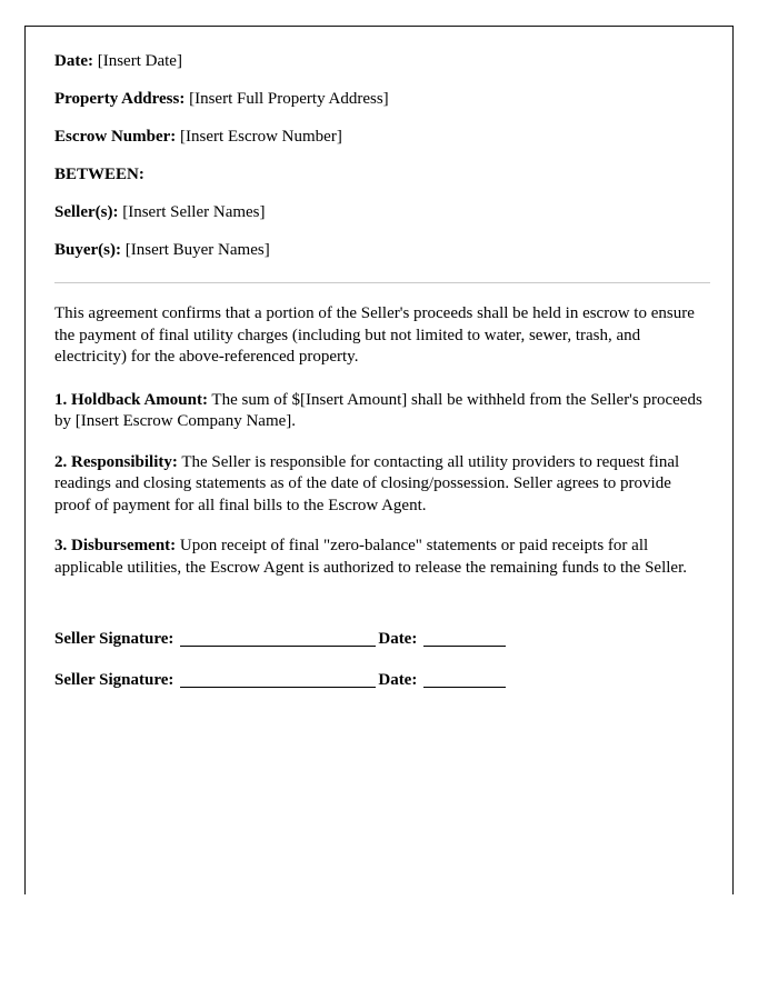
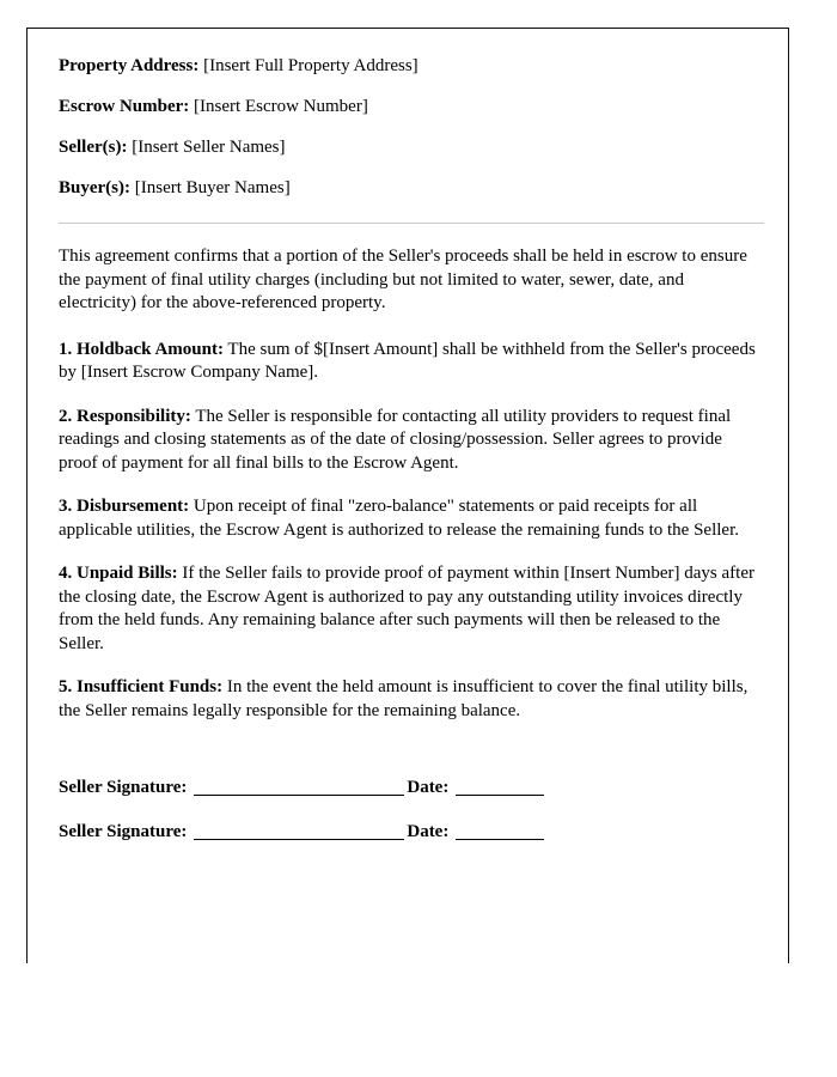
- Date: [Insert Date]
  Property Address: [Insert Full Property Address]
  Escrow Number: [Insert Escrow Number]
- BETWEEN:
  Seller(s): [Insert Seller Names]
  Buyer(s): [Insert Buyer Names]
- This agreement confirms that a portion of the Seller's proceeds shall be held in escrow to ensure the payment of final utility charges (including but not limited to water, sewer, trash, and electricity) for the above-referenced property.
+ This agreement confirms that a portion of the Seller's proceeds shall be held in escrow to ensure the payment of final utility charges (including but not limited to water, sewer, date, and electricity) for the above-referenced property.
  1. Holdback Amount: The sum of $[Insert Amount] shall be withheld from the Seller's proceeds by [Insert Escrow Company Name].
  2. Responsibility: The Seller is responsible for contacting all utility providers to request final readings and closing statements as of the date of closing/possession. Seller agrees to provide proof of payment for all final bills to the Escrow Agent.
  3. Disbursement: Upon receipt of final "zero-balance" statements or paid receipts for all applicable utilities, the Escrow Agent is authorized to release the remaining funds to the Seller.
+ 4. Unpaid Bills: If the Seller fails to provide proof of payment within [Insert Number] days after the closing date, the Escrow Agent is authorized to pay any outstanding utility invoices directly from the held funds. Any remaining balance after such payments will then be released to the Seller.
+ 5. Insufficient Funds: In the event the held amount is insufficient to cover the final utility bills, the Seller remains legally responsible for the remaining balance.
  Seller Signature: Date:
  Seller Signature: Date:
